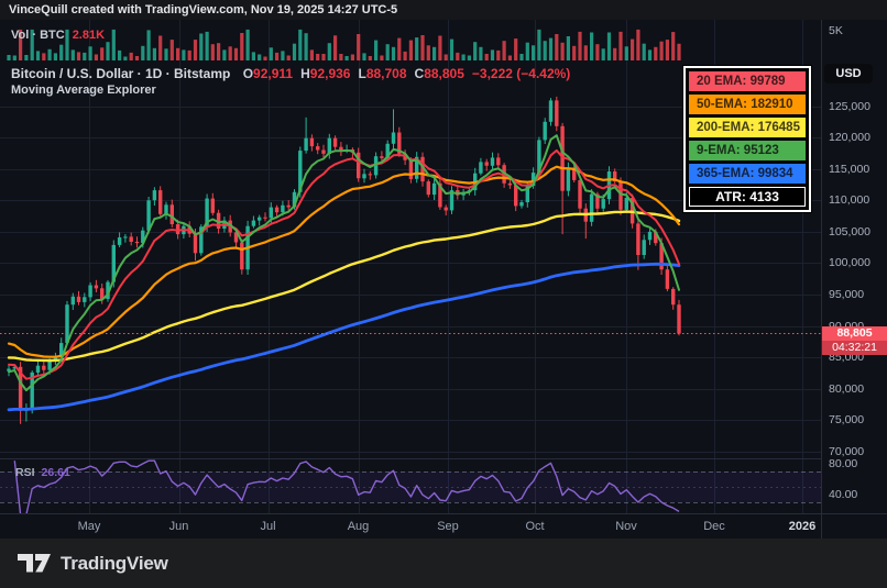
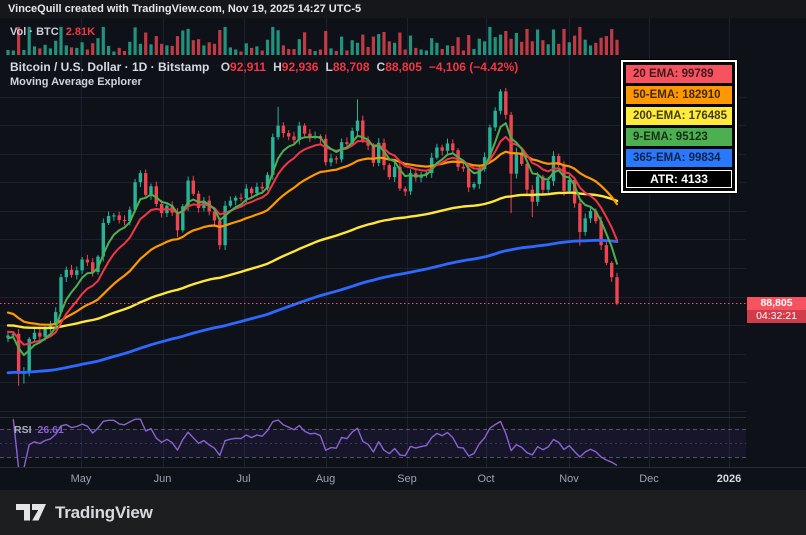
  VinceQuill created with TradingView.com, Nov 19, 2025 14:27 UTC-5
  Vol · BTC 2.81K
- Bitcoin / U.S. Dollar · 1D · Bitstamp O92,911 H92,936 L88,708 C88,805 −3,222 (−4.42%)
+ Bitcoin / U.S. Dollar · 1D · Bitstamp O92,911 H92,936 L88,708 C88,805 −4,106 (−4.42%)
  Moving Average Explorer
  RSI 26.61
  20 EMA: 99789
  50-EMA: 182910
  200-EMA: 176485
  9-EMA: 95123
  365-EMA: 99834
  ATR: 4133
- 5K
- USD
- 125,000
- 120,000
- 115,000
- 110,000
- 105,000
- 100,000
- 95,000
- 85,000
- 80,000
- 75,000
- 70,000
- 80.00
- 40.00
  88,805
  04:32:21
  May
  Jun
  Jul
  Aug
  Sep
  Oct
  Nov
  Dec
  2026
  TradingView
